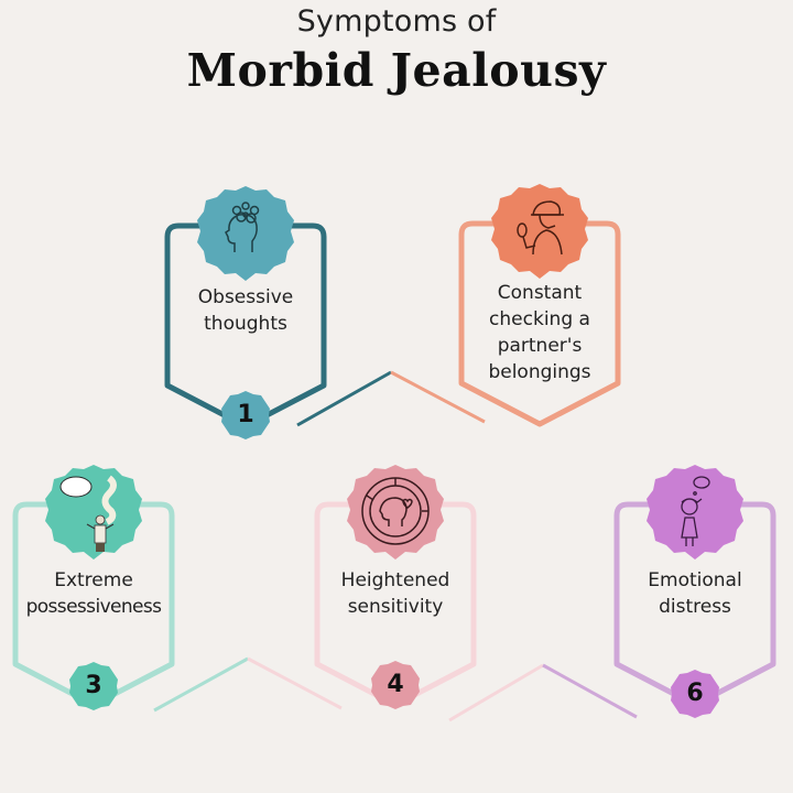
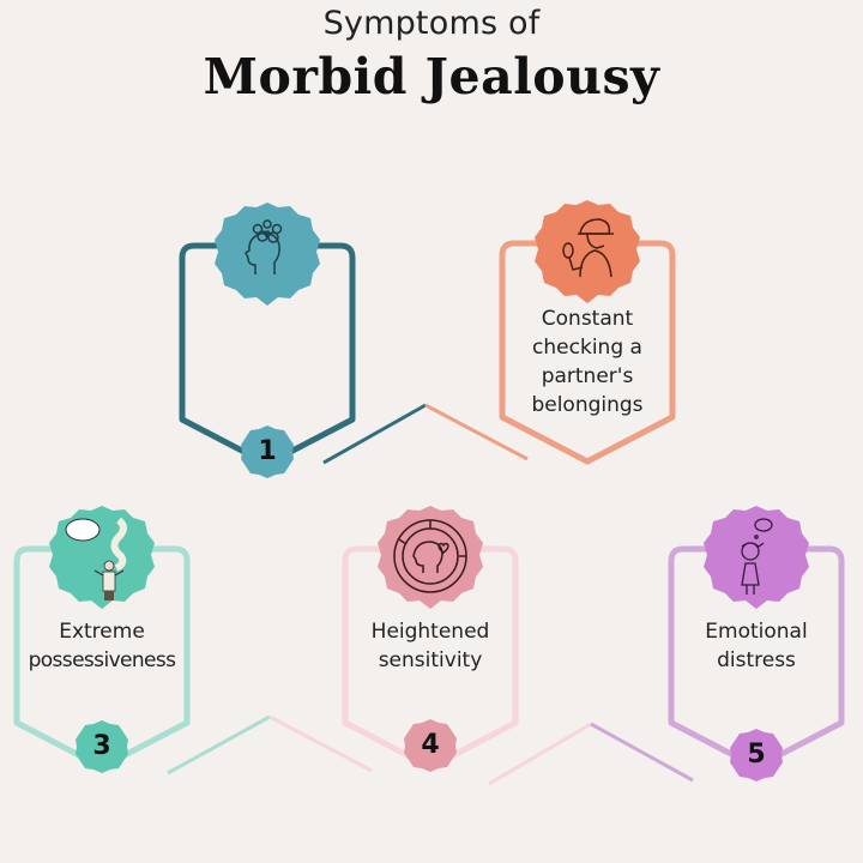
  Symptoms of
  Morbid Jealousy
- Obsessive
- thoughts
  1
  Constant
  checking a
  partner's
  belongings
  Extreme
  possessiveness
  3
  Heightened
  sensitivity
  4
  Emotional
  distress
- 6
+ 5
